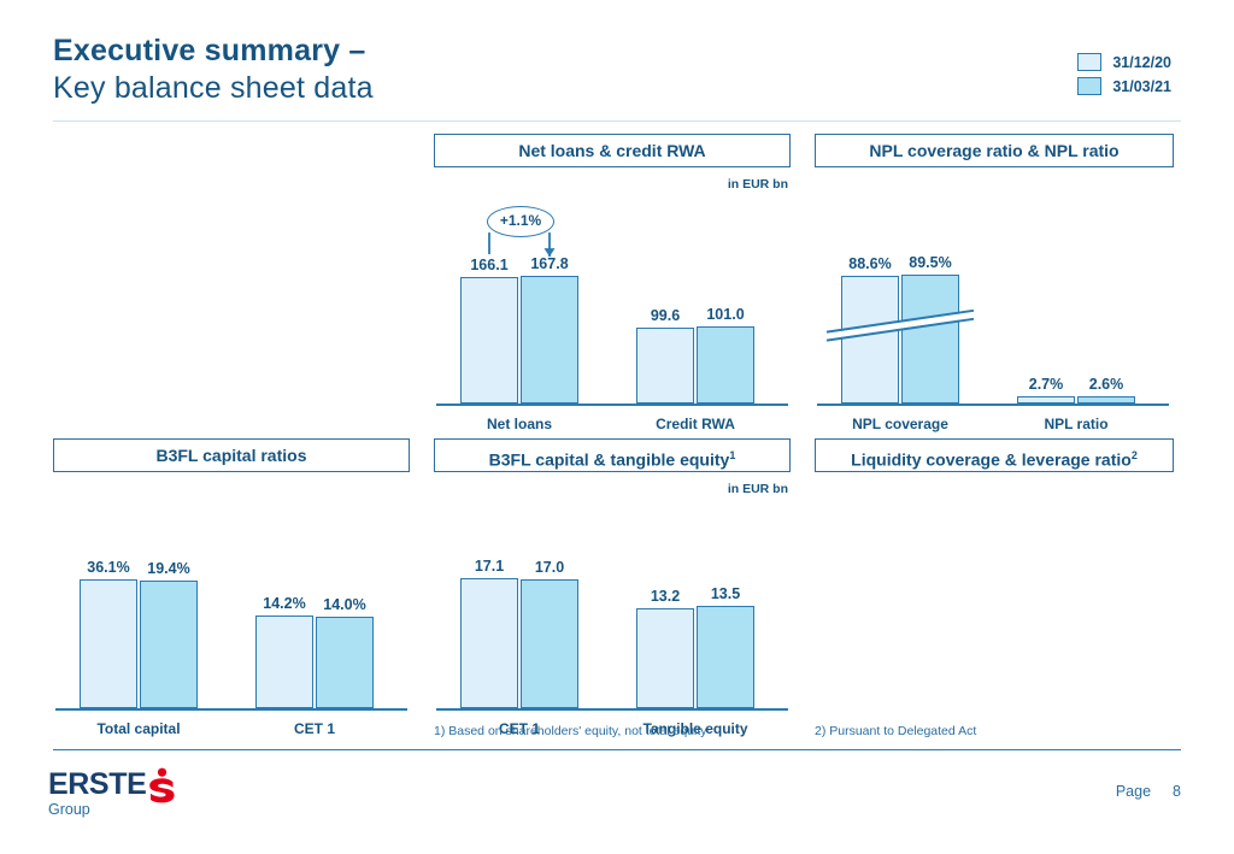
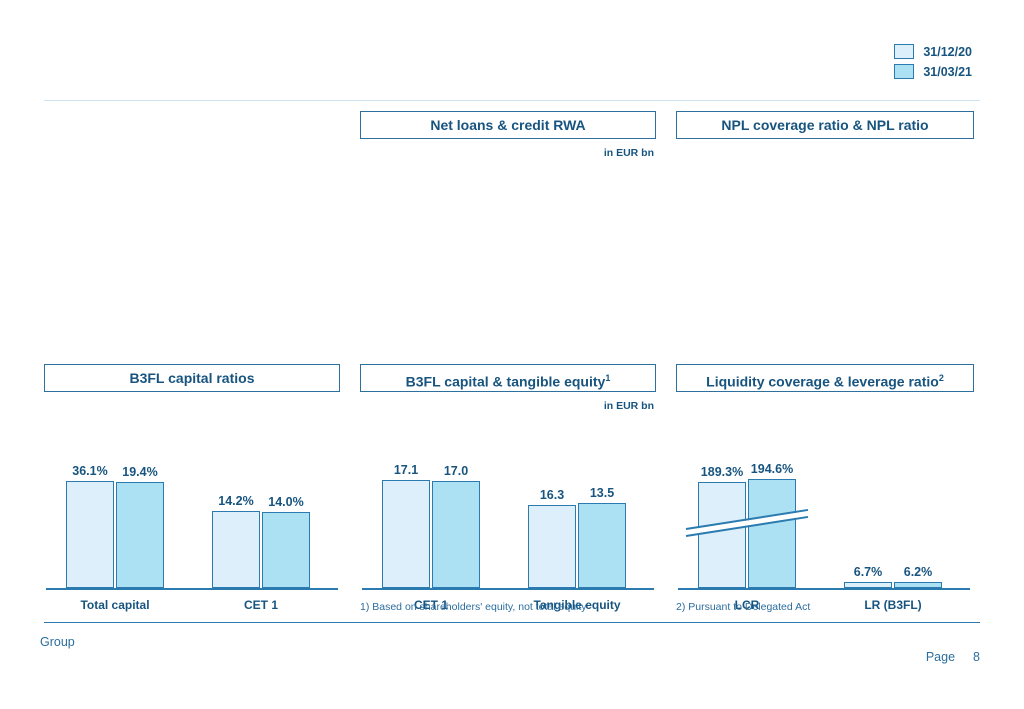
- Executive summary –
- Key balance sheet data
  31/12/20
  31/03/21
  Net loans & credit RWA
  in EUR bn
- 166.1
- 167.8
- Net loans
- 99.6
- 101.0
- Credit RWA
- +1.1%
  NPL coverage ratio & NPL ratio
- 88.6%
- 89.5%
- NPL coverage
- 2.7%
- 2.6%
- NPL ratio
  B3FL capital ratios
  36.1%
  19.4%
  Total capital
  14.2%
  14.0%
  CET 1
  B3FL capital & tangible equity1
  in EUR bn
  17.1
  17.0
  CET 1
- 13.2
+ 16.3
  13.5
  Tangible equity
  Liquidity coverage & leverage ratio2
+ 189.3%
+ 194.6%
+ LCR
+ 6.7%
+ 6.2%
+ LR (B3FL)
  1) Based on shareholders' equity, not total equity
  2) Pursuant to Delegated Act
- ERSTE
  Group
  Page 8
